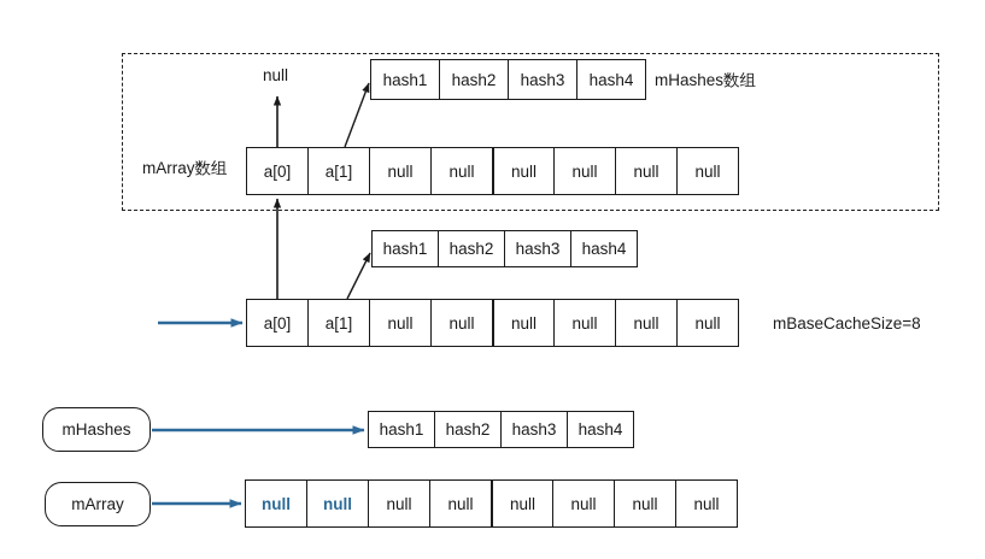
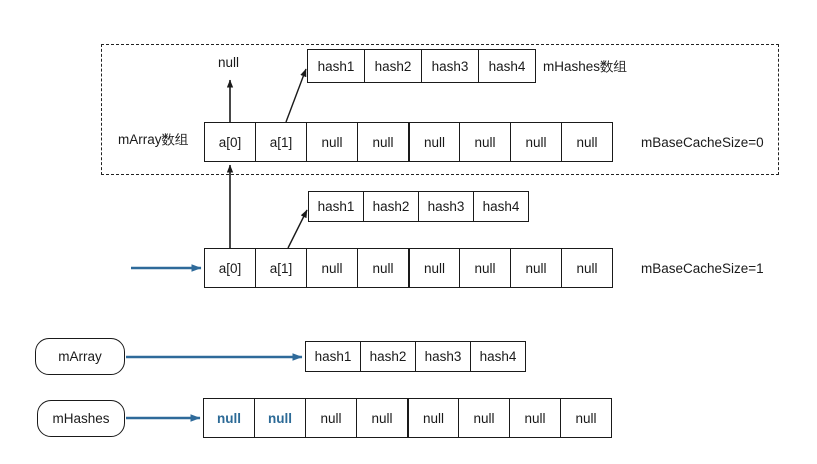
  hash1
  hash2
  hash3
  hash4
  mHashes数组
  null
  mArray数组
  a[0]
  a[1]
  null
  null
  null
  null
  null
  null
+ mBaseCacheSize=0
  hash1
  hash2
  hash3
  hash4
  a[0]
  a[1]
  null
  null
  null
  null
  null
  null
- mBaseCacheSize=8
+ mBaseCacheSize=1
- mHashes
+ mArray
  hash1
  hash2
  hash3
  hash4
- mArray
+ mHashes
  null
  null
  null
  null
  null
  null
  null
  null
